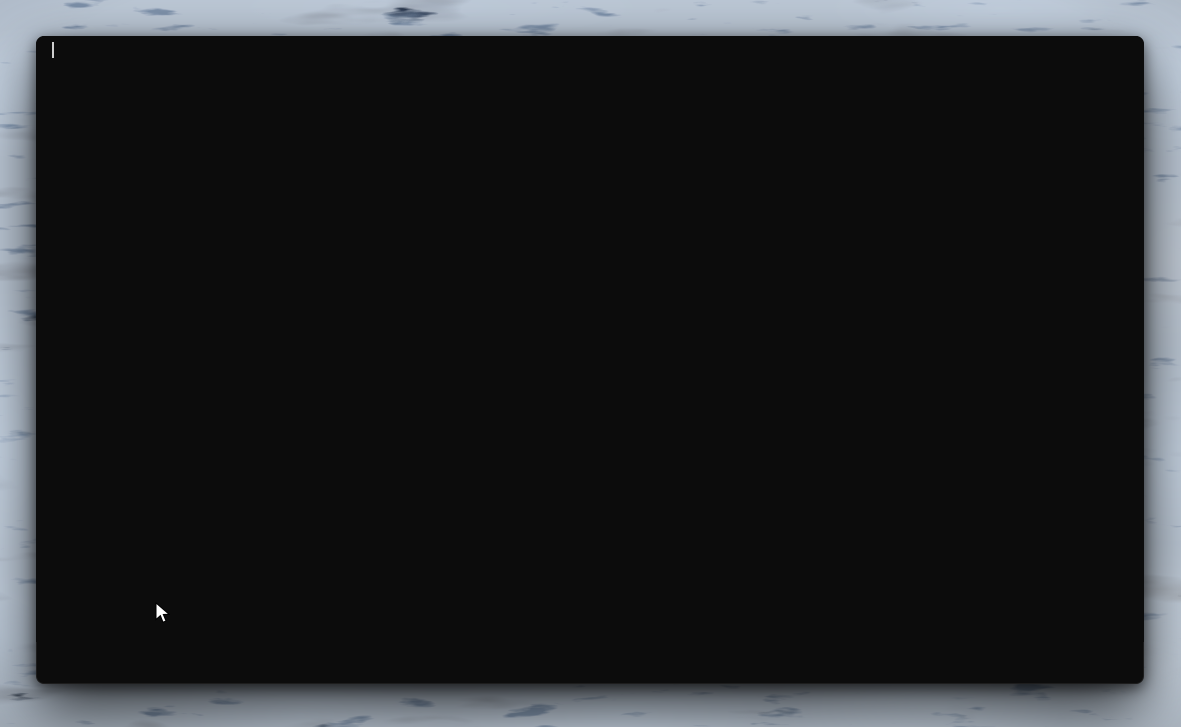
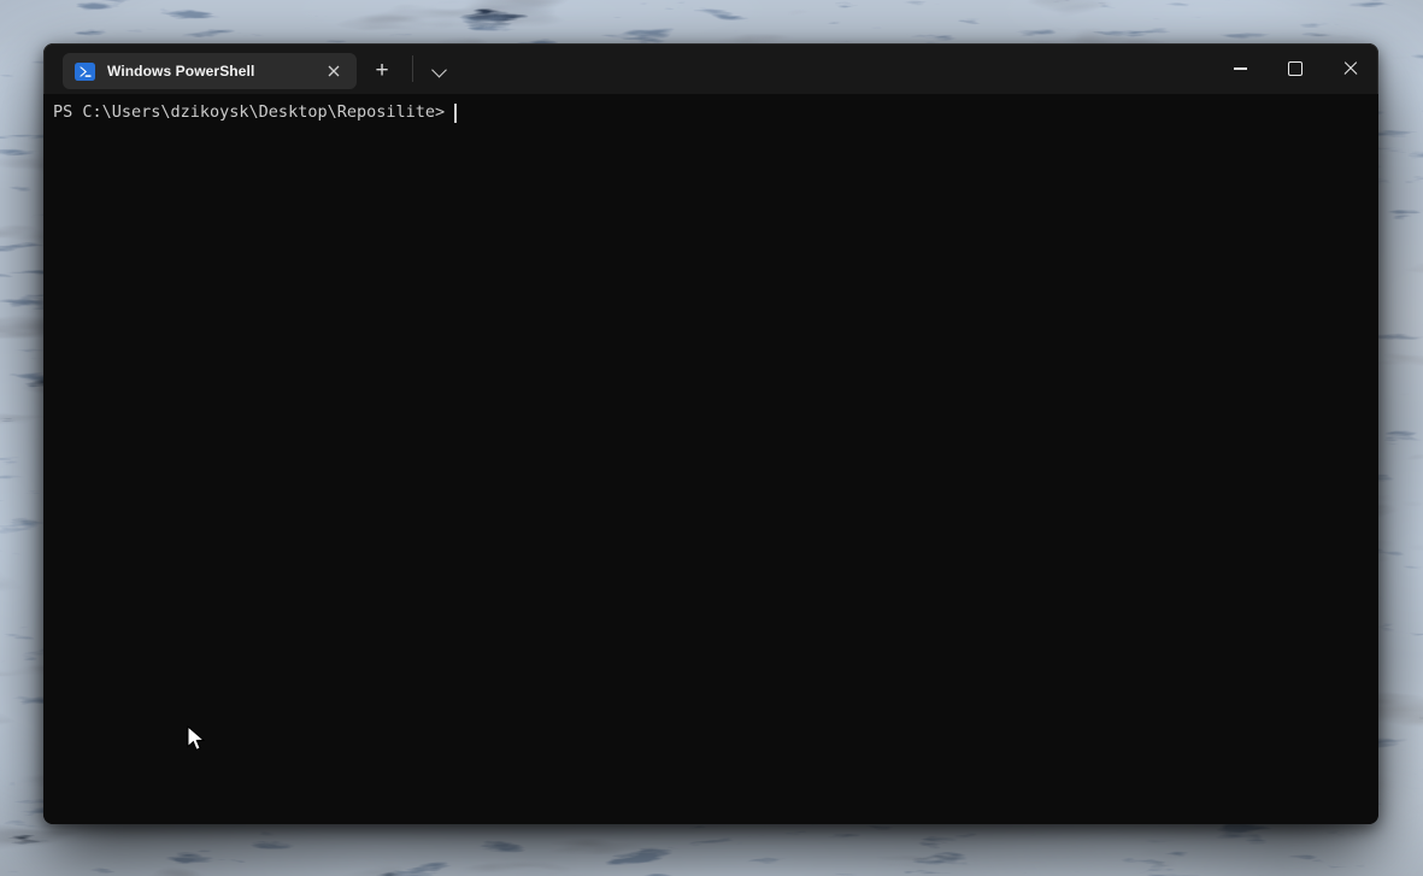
+ Windows PowerShell
+ +
+ PS C:\Users\dzikoysk\Desktop\Reposilite>
